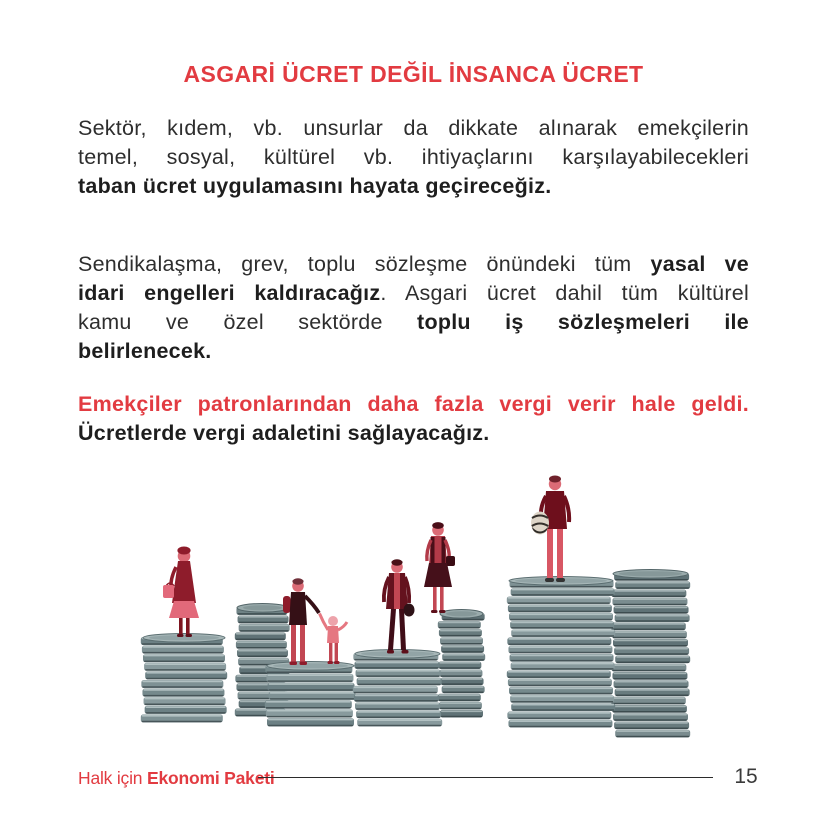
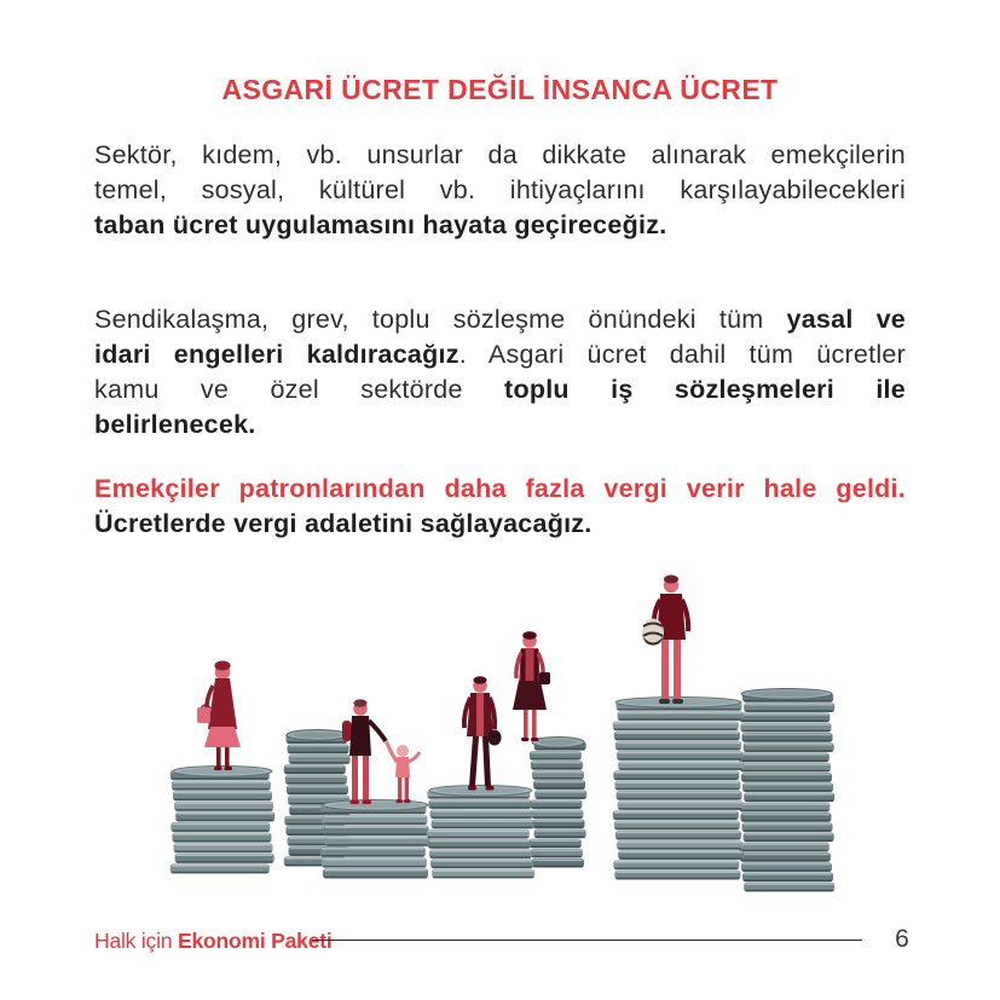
  ASGARİ ÜCRET DEĞİL İNSANCA ÜCRET
  Sektör, kıdem, vb. unsurlar da dikkate alınarak emekçilerin
  temel, sosyal, kültürel vb. ihtiyaçlarını karşılayabilecekleri
  taban ücret uygulamasını hayata geçireceğiz.
  Sendikalaşma, grev, toplu sözleşme önündeki tüm yasal ve
- idari engelleri kaldıracağız. Asgari ücret dahil tüm kültürel
+ idari engelleri kaldıracağız. Asgari ücret dahil tüm ücretler
  kamu ve özel sektörde toplu iş sözleşmeleri ile
  belirlenecek.
  Emekçiler patronlarından daha fazla vergi verir hale geldi.
  Ücretlerde vergi adaletini sağlayacağız.
  Halk için Ekonomi Paketi
- 15
+ 6
